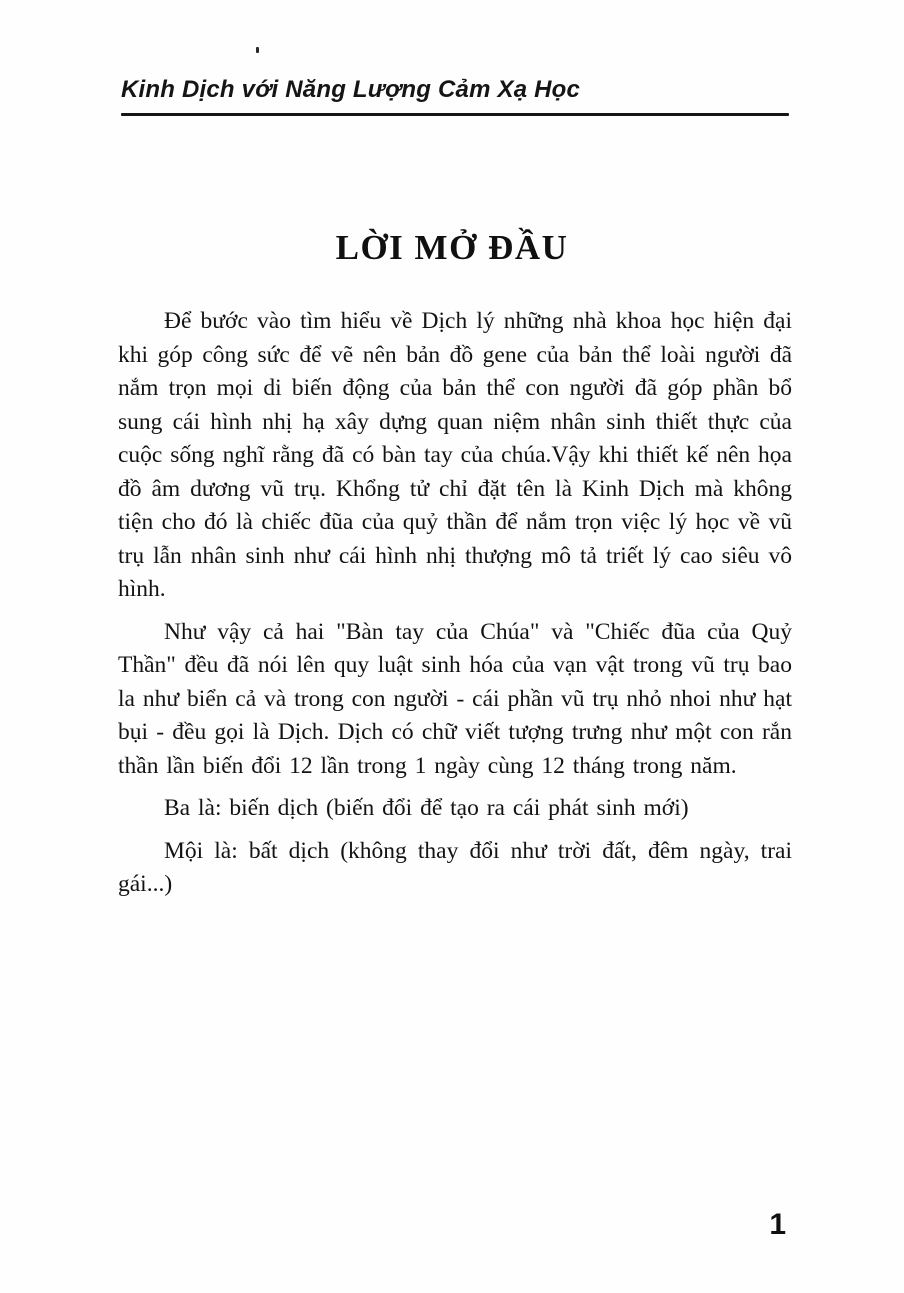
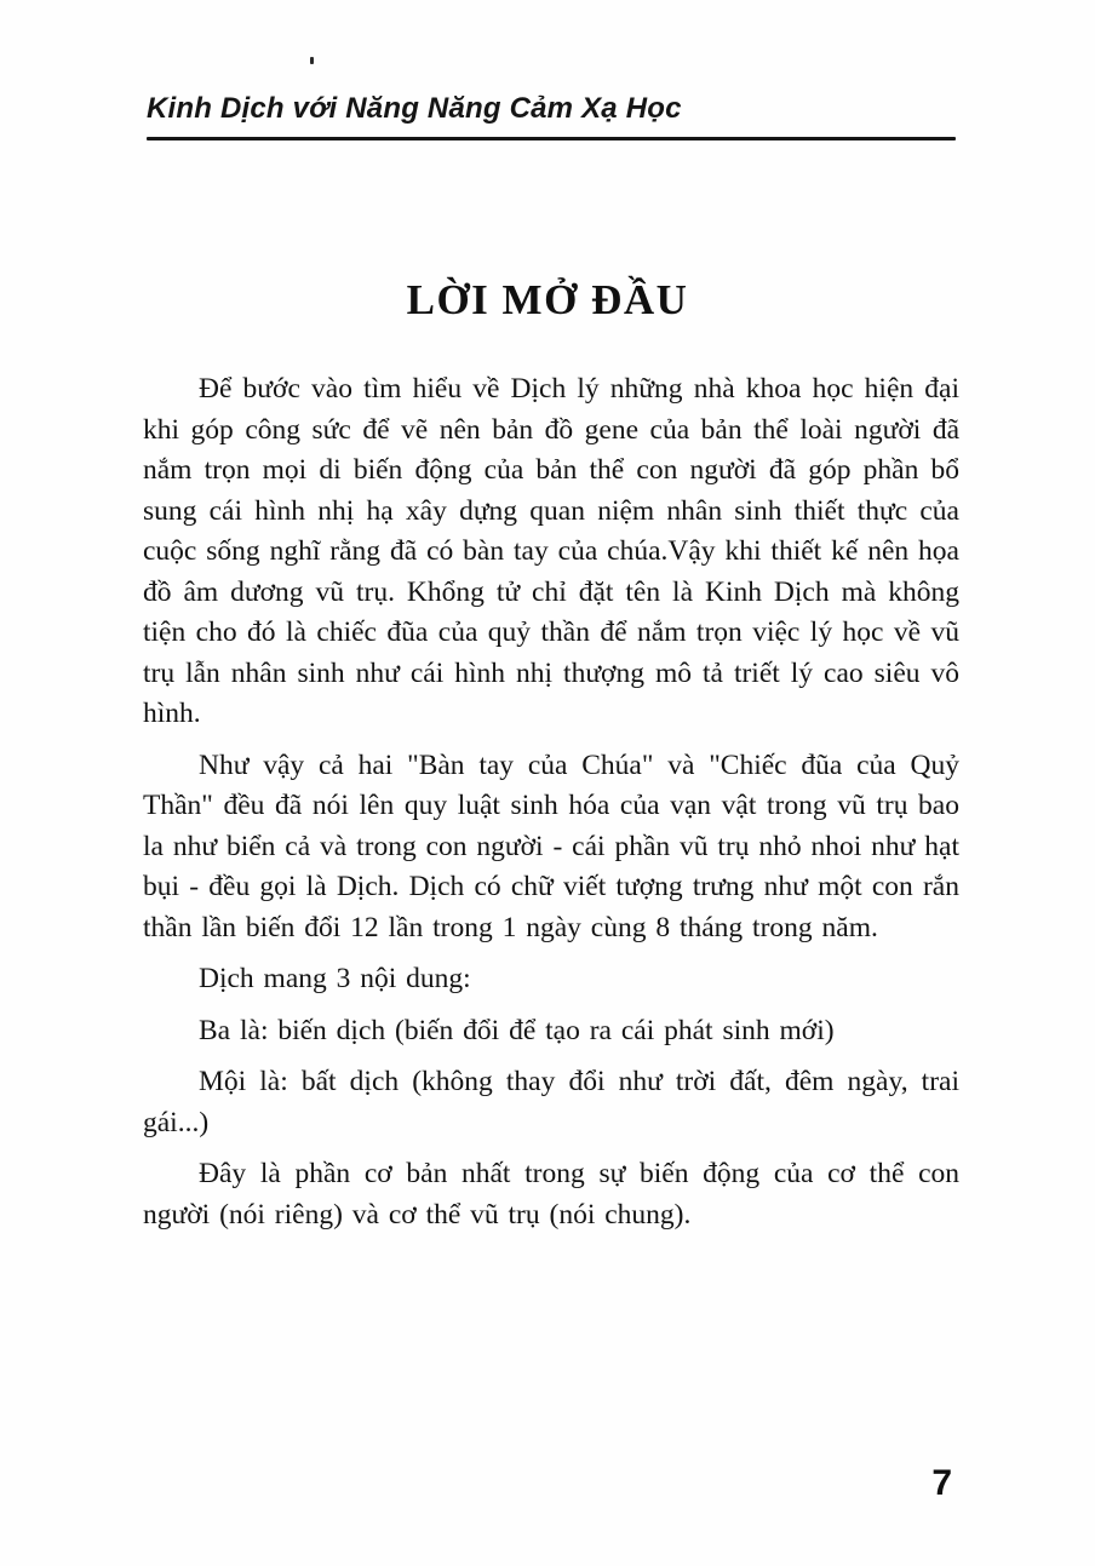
- Kinh Dịch với Năng Lượng Cảm Xạ Học
+ Kinh Dịch với Năng Năng Cảm Xạ Học
  LỜI MỞ ĐẦU
  Để bước vào tìm hiểu về Dịch lý những nhà khoa học hiện đại khi góp công sức để vẽ nên bản đồ gene của bản thể loài người đã nắm trọn mọi di biến động của bản thể con người đã góp phần bổ sung cái hình nhị hạ xây dựng quan niệm nhân sinh thiết thực của cuộc sống nghĩ rằng đã có bàn tay của chúa.Vậy khi thiết kế nên họa đồ âm dương vũ trụ. Khổng tử chỉ đặt tên là Kinh Dịch mà không tiện cho đó là chiếc đũa của quỷ thần để nắm trọn việc lý học về vũ trụ lẫn nhân sinh như cái hình nhị thượng mô tả triết lý cao siêu vô hình.
- Như vậy cả hai "Bàn tay của Chúa" và "Chiếc đũa của Quỷ Thần" đều đã nói lên quy luật sinh hóa của vạn vật trong vũ trụ bao la như biển cả và trong con người - cái phần vũ trụ nhỏ nhoi như hạt bụi - đều gọi là Dịch. Dịch có chữ viết tượng trưng như một con rắn thần lần biến đổi 12 lần trong 1 ngày cùng 12 tháng trong năm.
+ Như vậy cả hai "Bàn tay của Chúa" và "Chiếc đũa của Quỷ Thần" đều đã nói lên quy luật sinh hóa của vạn vật trong vũ trụ bao la như biển cả và trong con người - cái phần vũ trụ nhỏ nhoi như hạt bụi - đều gọi là Dịch. Dịch có chữ viết tượng trưng như một con rắn thần lần biến đổi 12 lần trong 1 ngày cùng 8 tháng trong năm.
+ Dịch mang 3 nội dung:
  Ba là: biến dịch (biến đổi để tạo ra cái phát sinh mới)
  Mội là: bất dịch (không thay đổi như trời đất, đêm ngày, trai gái...)
+ Đây là phần cơ bản nhất trong sự biến động của cơ thể con người (nói riêng) và cơ thể vũ trụ (nói chung).
- 1
+ 7
